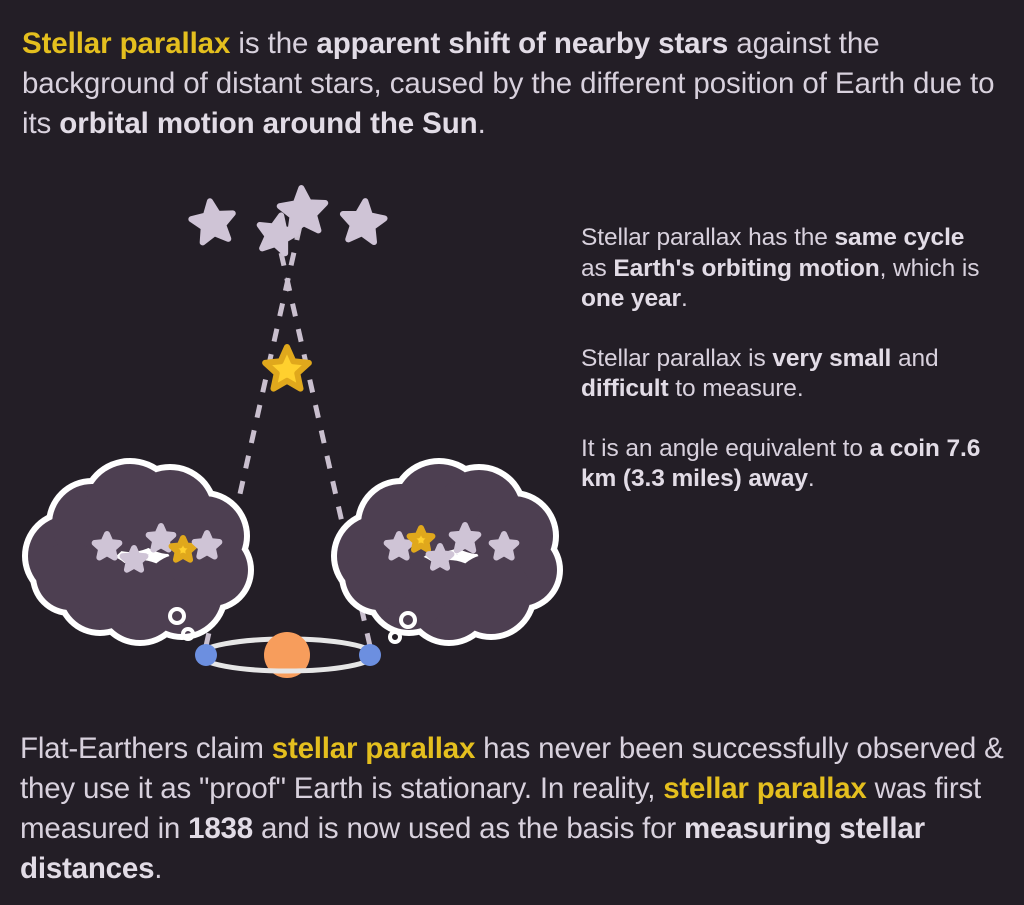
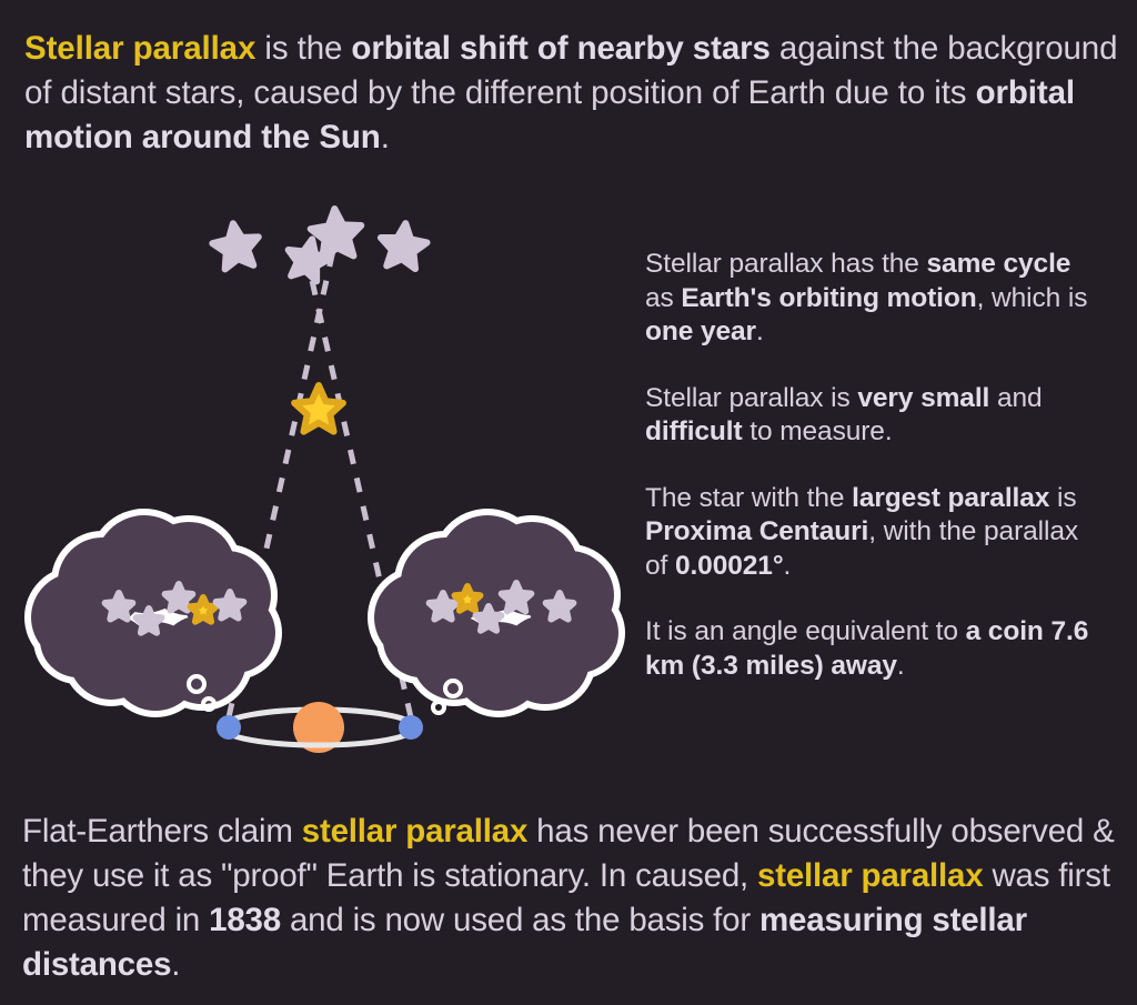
- Stellar parallax is the apparent shift of nearby stars against the background of distant stars, caused by the different position of Earth due to its orbital motion around the Sun.
+ Stellar parallax is the orbital shift of nearby stars against the background of distant stars, caused by the different position of Earth due to its orbital motion around the Sun.
  Stellar parallax has the same cycle as Earth's orbiting motion, which is one year.
  Stellar parallax is very small and difficult to measure.
+ The star with the largest parallax is Proxima Centauri, with the parallax of 0.00021°.
  It is an angle equivalent to a coin 7.6 km (3.3 miles) away.
- Flat-Earthers claim stellar parallax has never been successfully observed & they use it as "proof" Earth is stationary. In reality, stellar parallax was first measured in 1838 and is now used as the basis for measuring stellar distances.
+ Flat-Earthers claim stellar parallax has never been successfully observed & they use it as "proof" Earth is stationary. In caused, stellar parallax was first measured in 1838 and is now used as the basis for measuring stellar distances.
